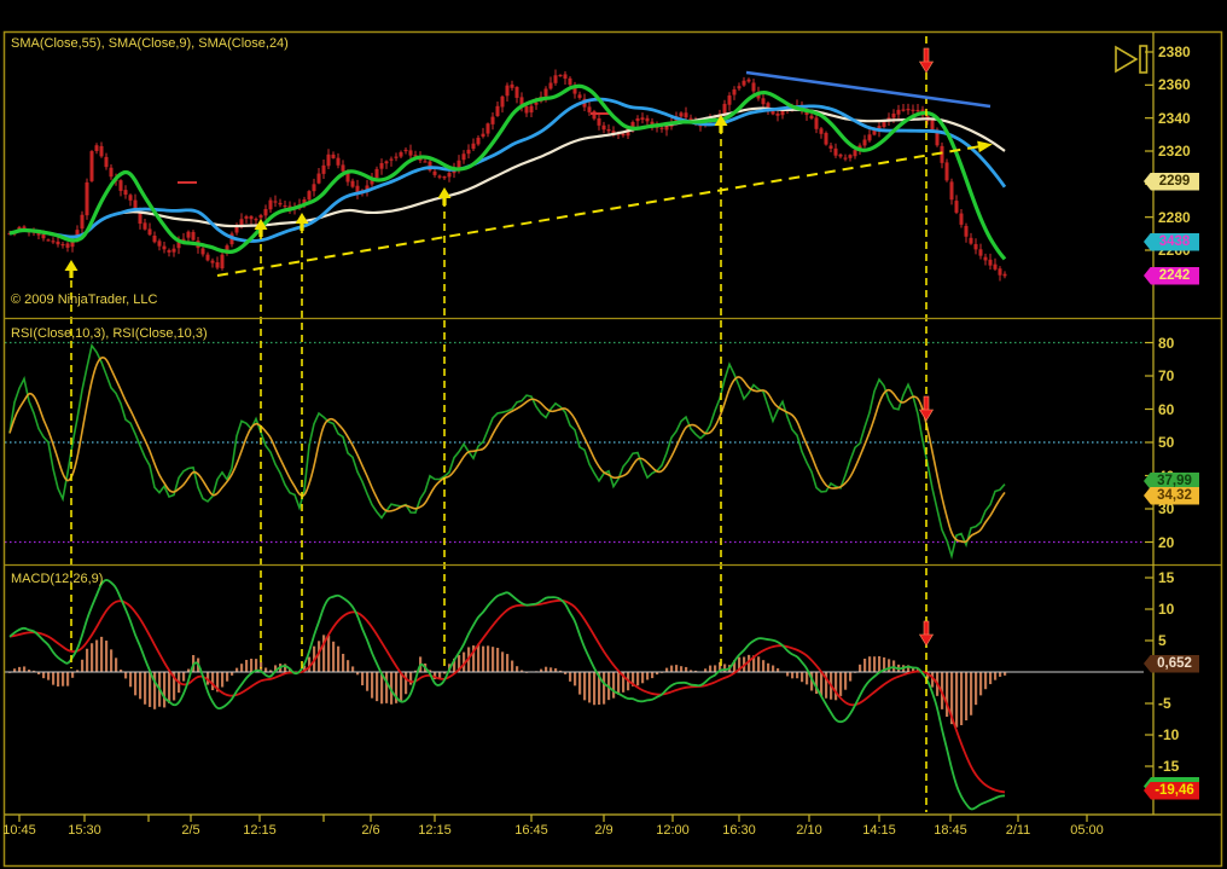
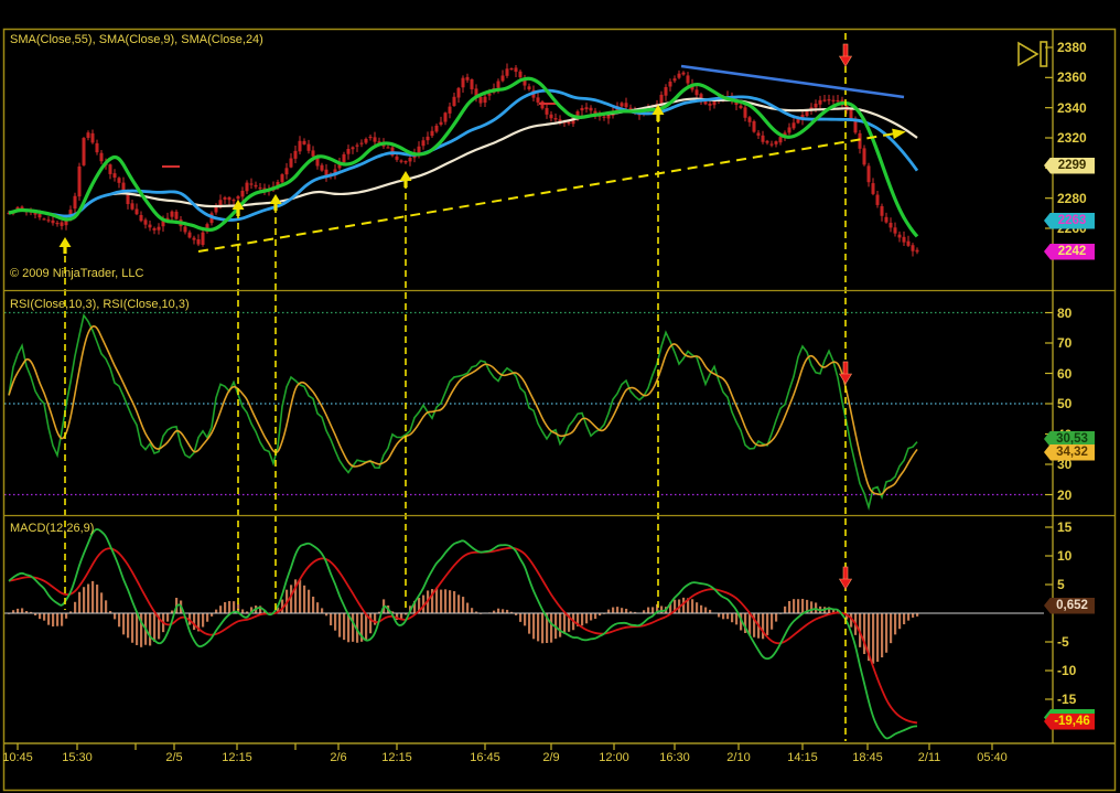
  SMA(Close,55), SMA(Close,9), SMA(Close,24)
  © 2009 NinjaTrader, LLC
  RSI(Close,10,3), RSI(Close,10,3)
  MACD(12,26,9)
  2380
  2360
  2340
  2320
  2280
  80
  70
  60
  50
  30
  20
  15
  10
  5
  -5
  -10
  -15
  10:45
  15:30
  2/5
  12:15
  2/6
  12:15
  16:45
  2/9
  12:00
  16:30
  2/10
  14:15
  18:45
  2/11
- 05:00
+ 05:40
  2299
- 3438
+ 2263
  2242
- 37,99
+ 30,53
  34,32
  0,652
  -19,46
